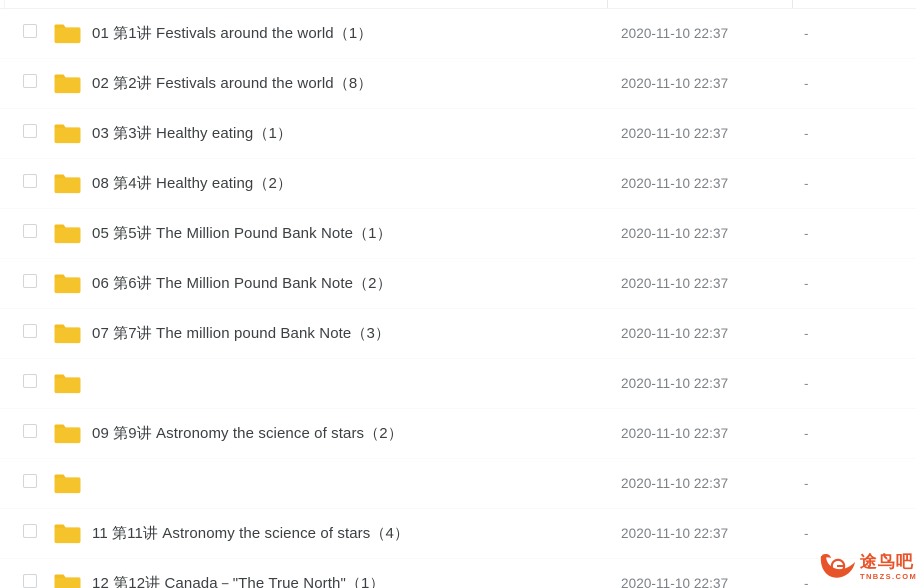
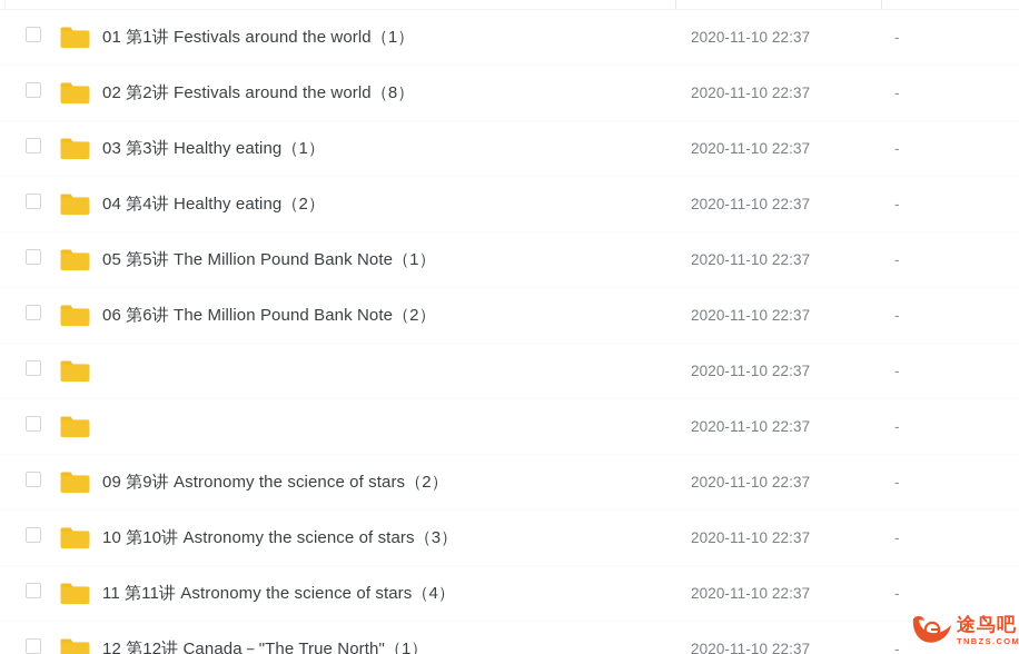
  01 第1讲 Festivals around the world（1）
  2020-11-10 22:37
  -
  02 第2讲 Festivals around the world（8）
  2020-11-10 22:37
  -
  03 第3讲 Healthy eating（1）
  2020-11-10 22:37
  -
- 08 第4讲 Healthy eating（2）
+ 04 第4讲 Healthy eating（2）
  2020-11-10 22:37
  -
  05 第5讲 The Million Pound Bank Note（1）
  2020-11-10 22:37
  -
  06 第6讲 The Million Pound Bank Note（2）
  2020-11-10 22:37
  -
- 07 第7讲 The million pound Bank Note（3）
  2020-11-10 22:37
  -
  2020-11-10 22:37
  -
  09 第9讲 Astronomy the science of stars（2）
  2020-11-10 22:37
  -
+ 10 第10讲 Astronomy the science of stars（3）
  2020-11-10 22:37
  -
  11 第11讲 Astronomy the science of stars（4）
  2020-11-10 22:37
  -
  12 第12讲 Canada－"The True North"（1）
  2020-11-10 22:37
  -
  途鸟吧
  TNBZS.COM
